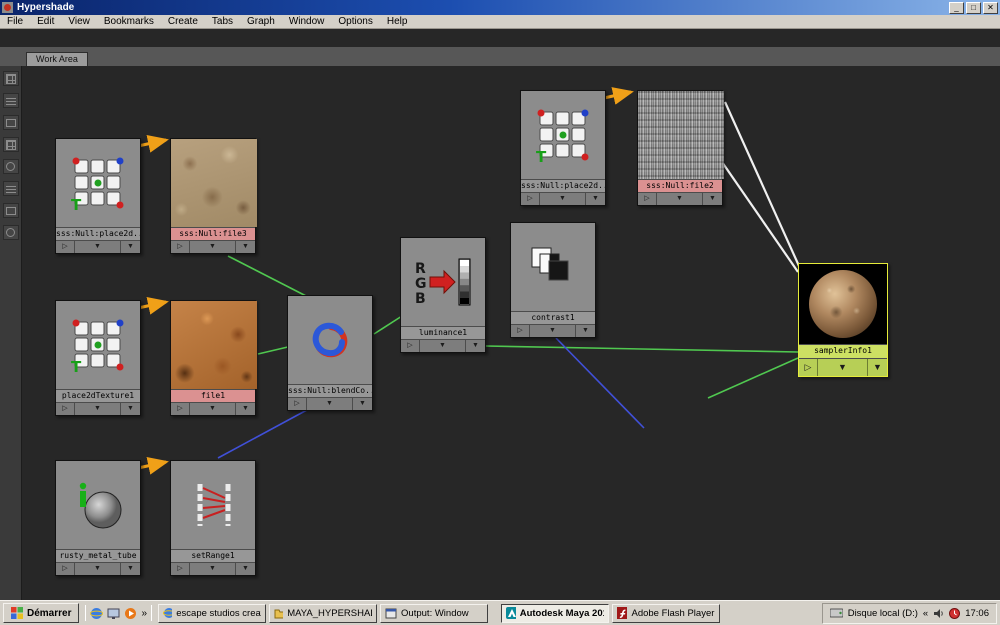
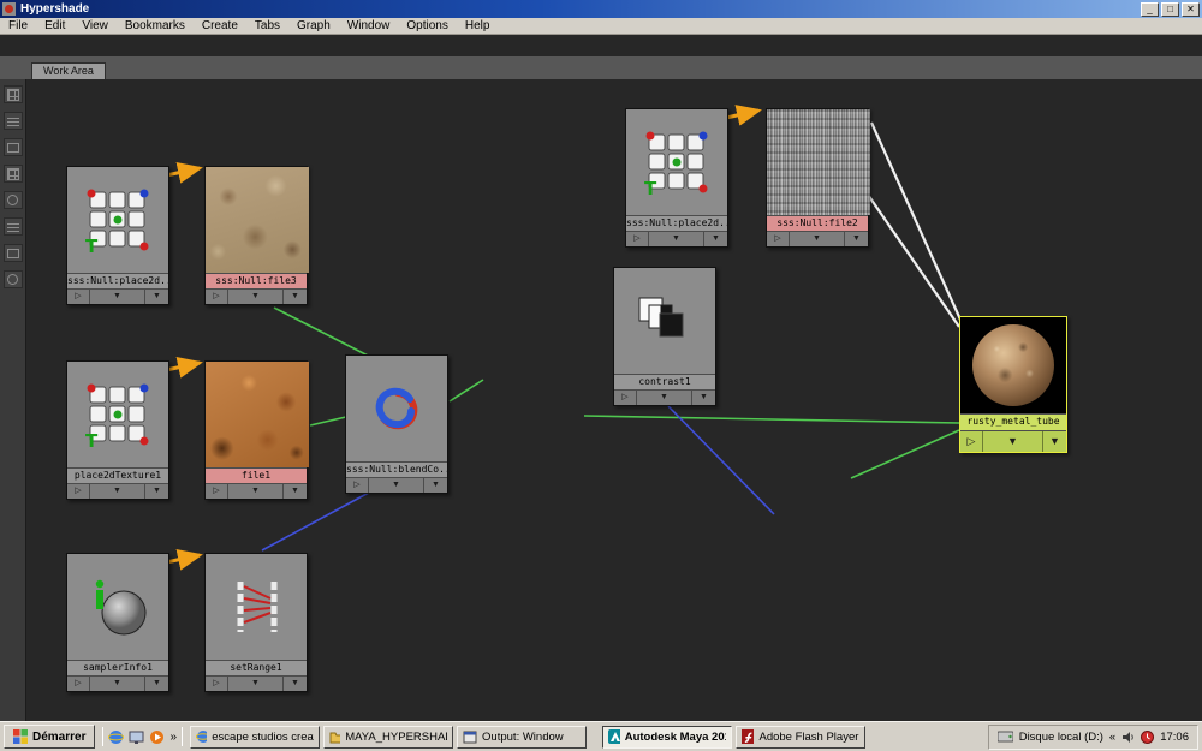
  Hypershade
  _
  □
  ✕
  File
  Edit
  View
  Bookmarks
  Create
  Tabs
  Graph
  Window
  Options
  Help
  Work Area
  T
  sss:Null:place2d.
  sss:Null:file3
  T
  place2dTexture1
  file1
- rusty_metal_tube
+ samplerInfo1
  setRange1
  sss:Null:blendCo.
- R
- G
- B
- luminance1
  contrast1
  T
  sss:Null:place2d.
  sss:Null:file2
- samplerInfo1
+ rusty_metal_tube
  ▷
  ▼
  ▼
  Démarrer
  »
  escape studios crea
  Output: Window
  Autodesk Maya 20
  Adobe Flash Player
  Disque local (D:)
  «
  17:06
